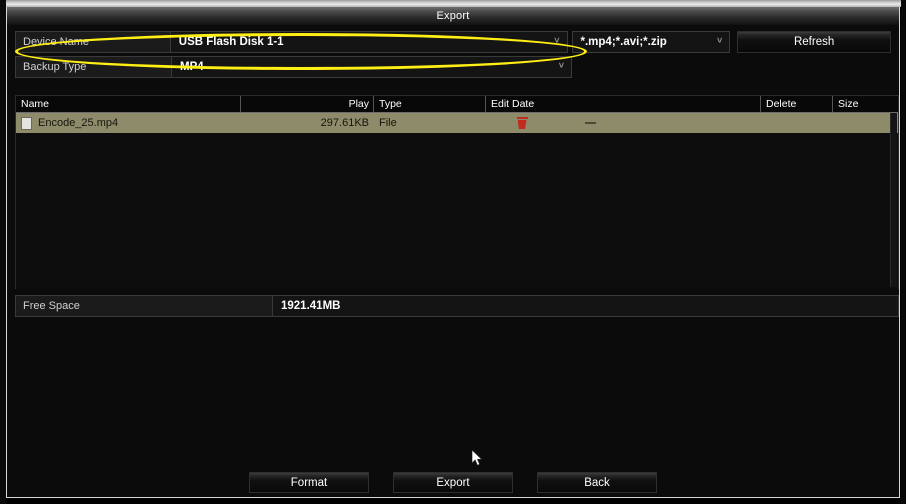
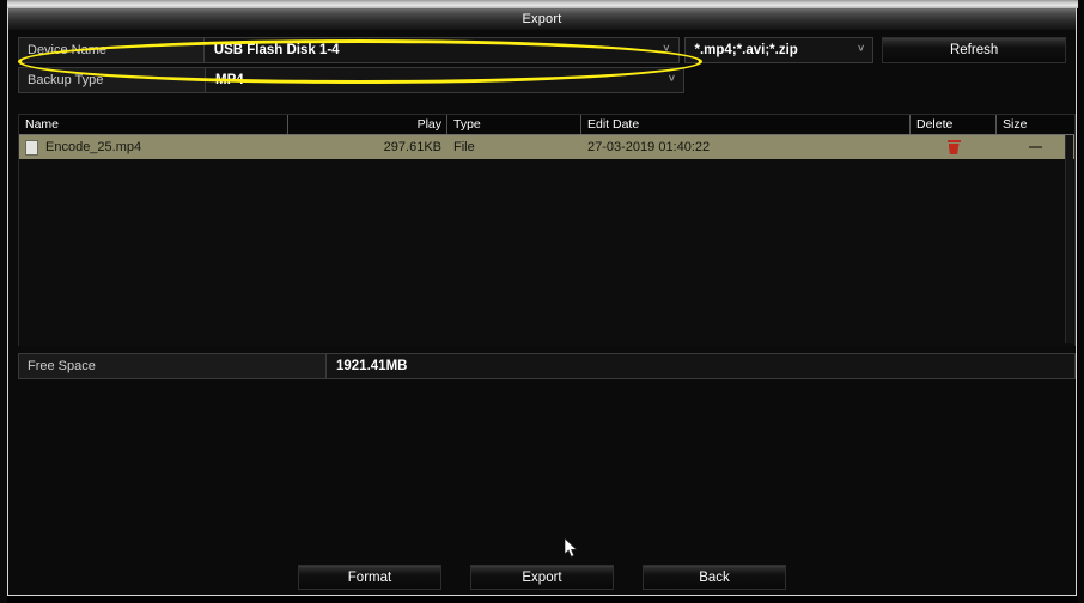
  Export
  Device Name
- USB Flash Disk 1-1
+ USB Flash Disk 1-4
  ˅
  *.mp4;*.avi;*.zip
  ˅
  Refresh
  Backup Type
  MP4
  ˅
  Name
  Play
  Type
  Edit Date
  Delete
  Size
  Encode_25.mp4
  297.61KB
  File
+ 27-03-2019 01:40:22
  Free Space
  1921.41MB
  Format
  Export
  Back
